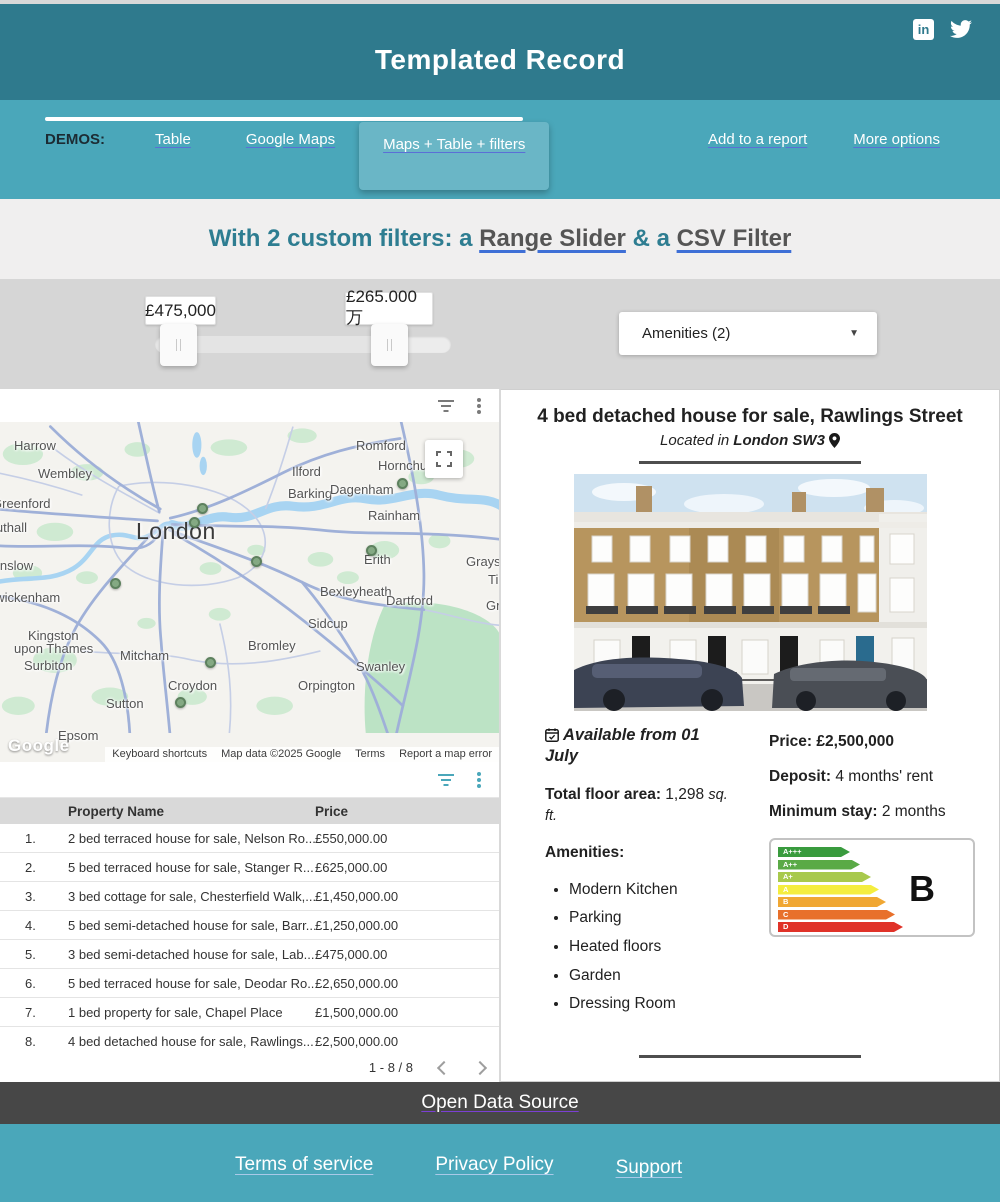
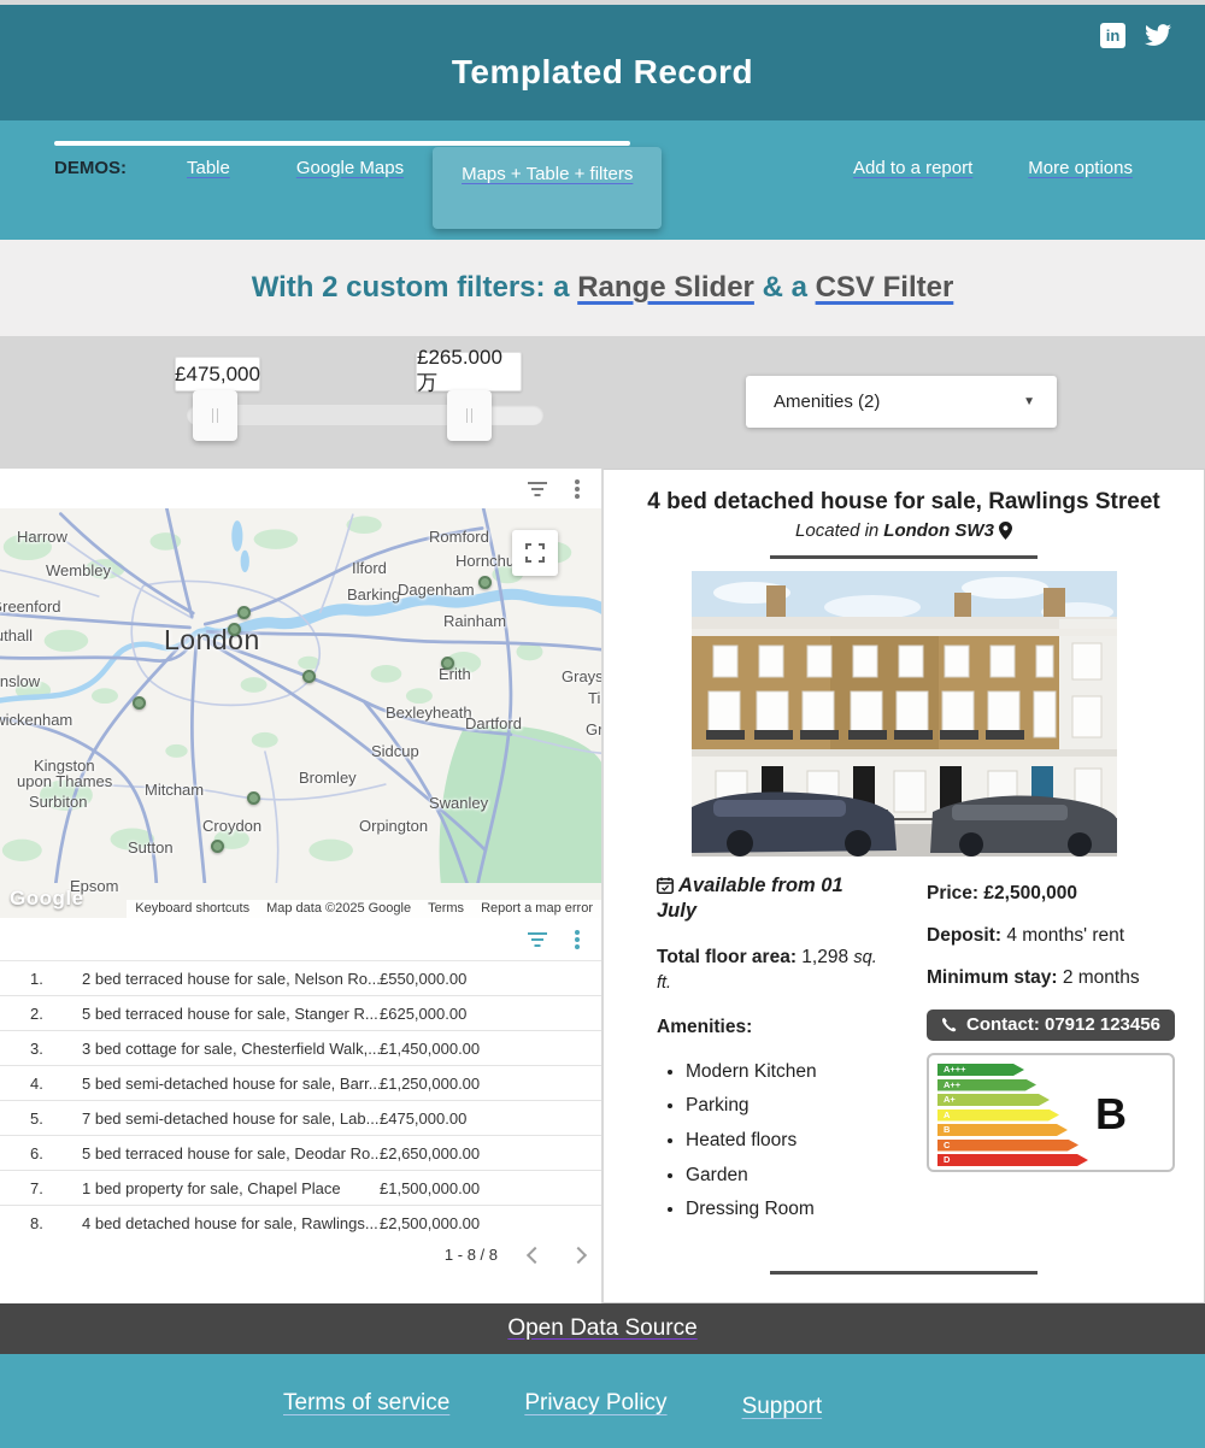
  in
  Templated Record
  DEMOS:
  Table
  Google Maps
  Maps + Table + filters
  Add to a report
  More options
  With 2 custom filters: a Range Slider & a CSV Filter
  £475,000
  £265.000万
  Amenities (2)
  ▼
  Harrow
  Wembley
  reenford
  ickenham
  Kingston
  upon Thames
  Surbiton
  Mitcham
  Sutton
  Epsom
  Croydon
  Bromley
  Sidcup
  Orpington
  Swanley
  Bexleyheath
  Dartford
  Erith
  Rainham
  Barking
  Dagenham
  Ilford
  Romford
  Hornchu
  Grays
  London
  Google
  Keyboard shortcuts
  Map data ©2025 Google
  Terms
  Report a map error
- Property Name
- Price
  1.
  2 bed terraced house for sale, Nelson Ro...
  £550,000.00
  2.
  5 bed terraced house for sale, Stanger R...
  £625,000.00
  3.
  3 bed cottage for sale, Chesterfield Walk,...
  £1,450,000.00
  4.
  5 bed semi-detached house for sale, Barr...
  £1,250,000.00
  5.
- 3 bed semi-detached house for sale, Lab...
+ 7 bed semi-detached house for sale, Lab...
  £475,000.00
  6.
  5 bed terraced house for sale, Deodar Ro..
  £2,650,000.00
  7.
  1 bed property for sale, Chapel Place
  £1,500,000.00
  8.
  4 bed detached house for sale, Rawlings...
  £2,500,000.00
  1 - 8 / 8
  4 bed detached house for sale, Rawlings Street
  Located in
  London SW3
  Available from 01 July
  Total floor area: 1,298 sq. ft.
  Amenities:
  Modern Kitchen
  Parking
  Heated floors
  Garden
  Dressing Room
  Price: £2,500,000
  Deposit: 4 months' rent
  Minimum stay: 2 months
+ Contact: 07912 123456
  A+++
  A++
  A+
  A
  B
  C
  D
  B
  Open Data Source
  Terms of service
  Privacy Policy
  Support
